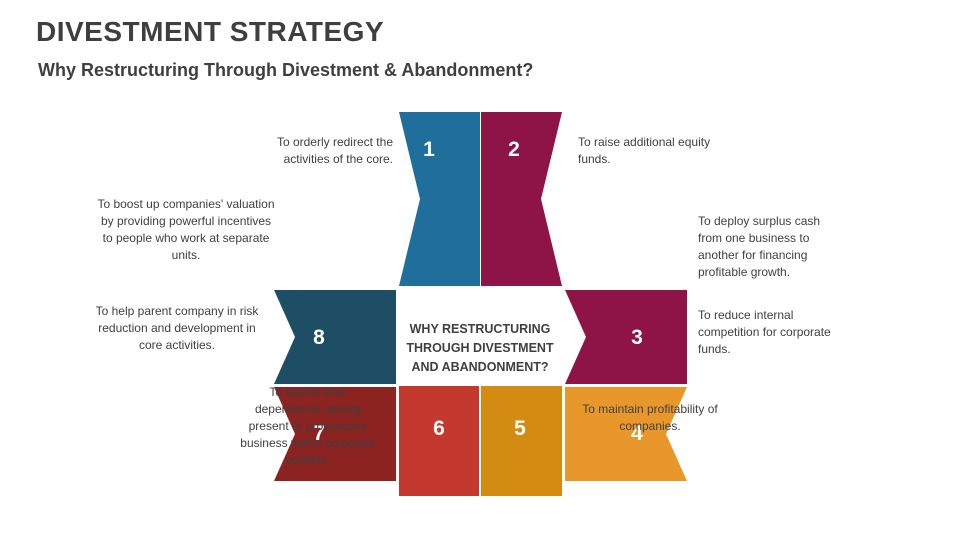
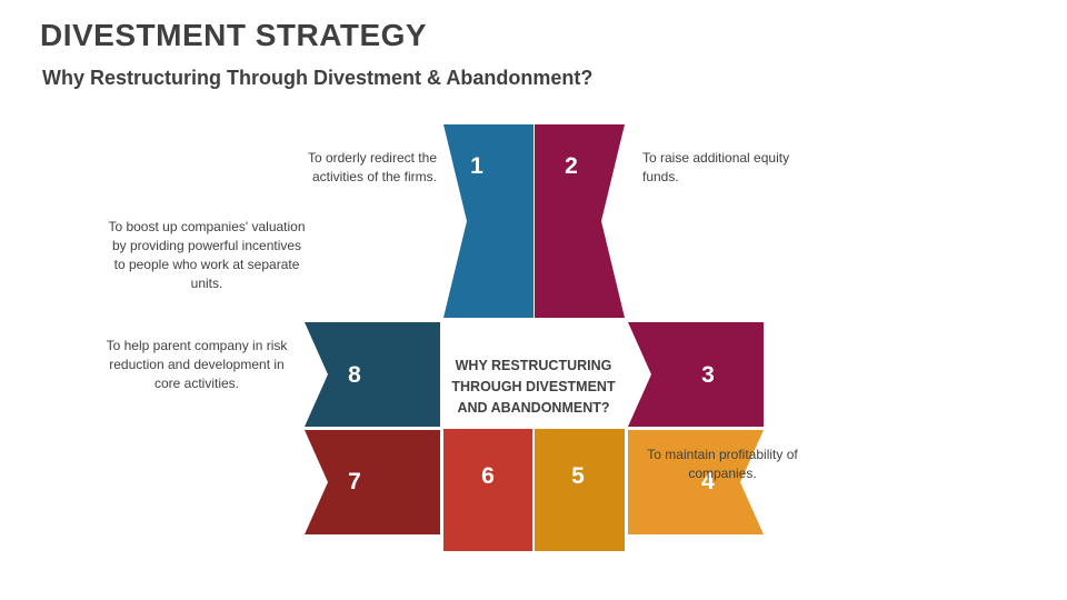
  DIVESTMENT STRATEGY
  Why Restructuring Through Divestment & Abandonment?
  WHY RESTRUCTURING THROUGH DIVESTMENT AND ABANDONMENT?
  1
  2
  3
  4
  5
  6
  7
  8
- To orderly redirect the activities of the core.
+ To orderly redirect the activities of the firms.
  To raise additional equity funds.
- To deploy surplus cash from one business to another for financing profitable growth.
- To reduce internal competition for corporate funds.
  To maintain profitability of companies.
- To exploit inter dependence among present or prospective business within corporate portfolio.
  To help parent company in risk reduction and development in core activities.
  To boost up companies' valuation by providing powerful incentives to people who work at separate units.
